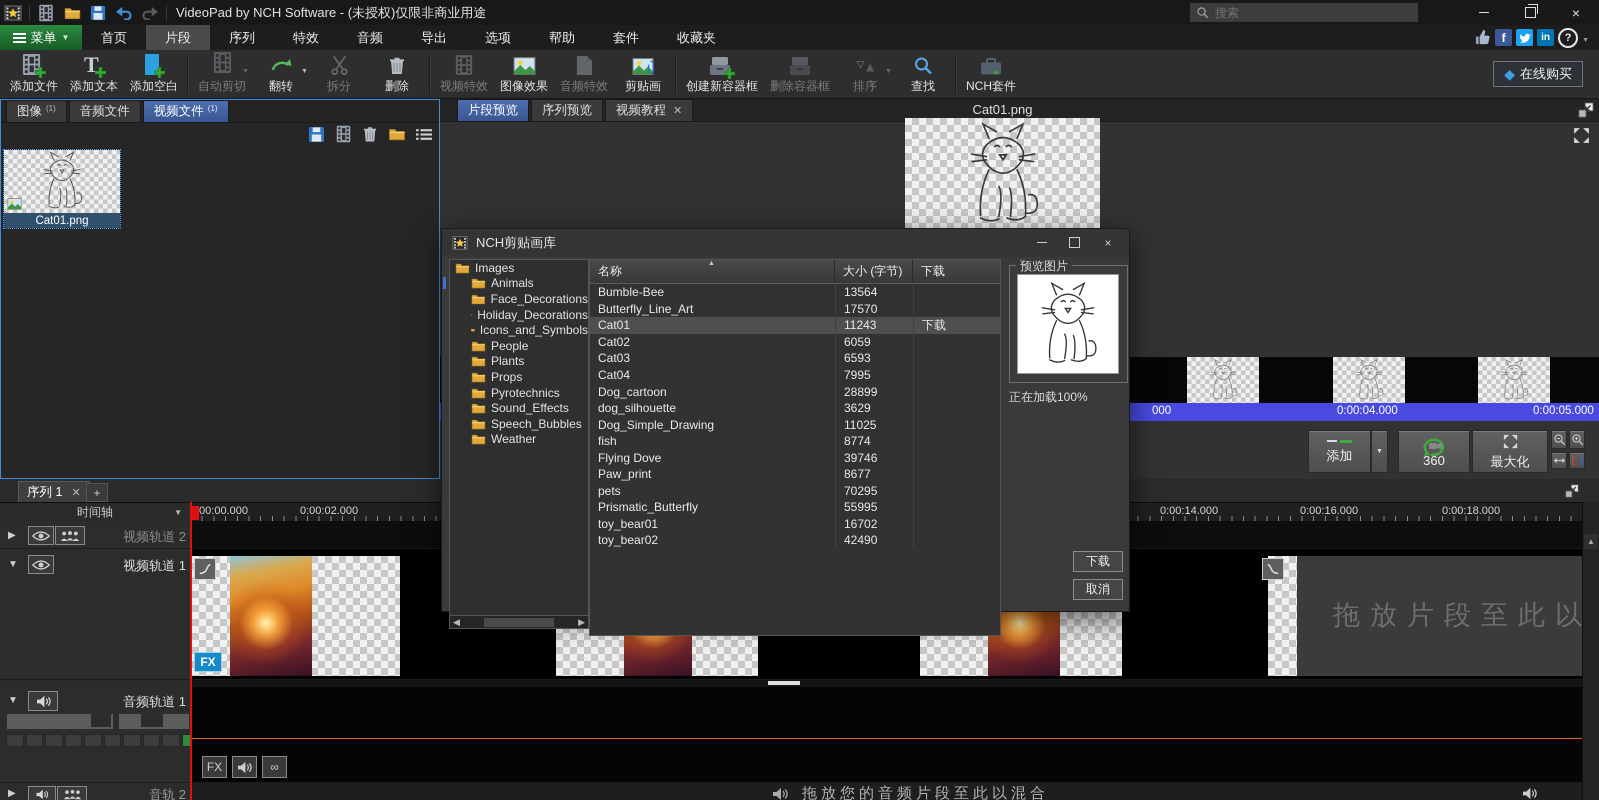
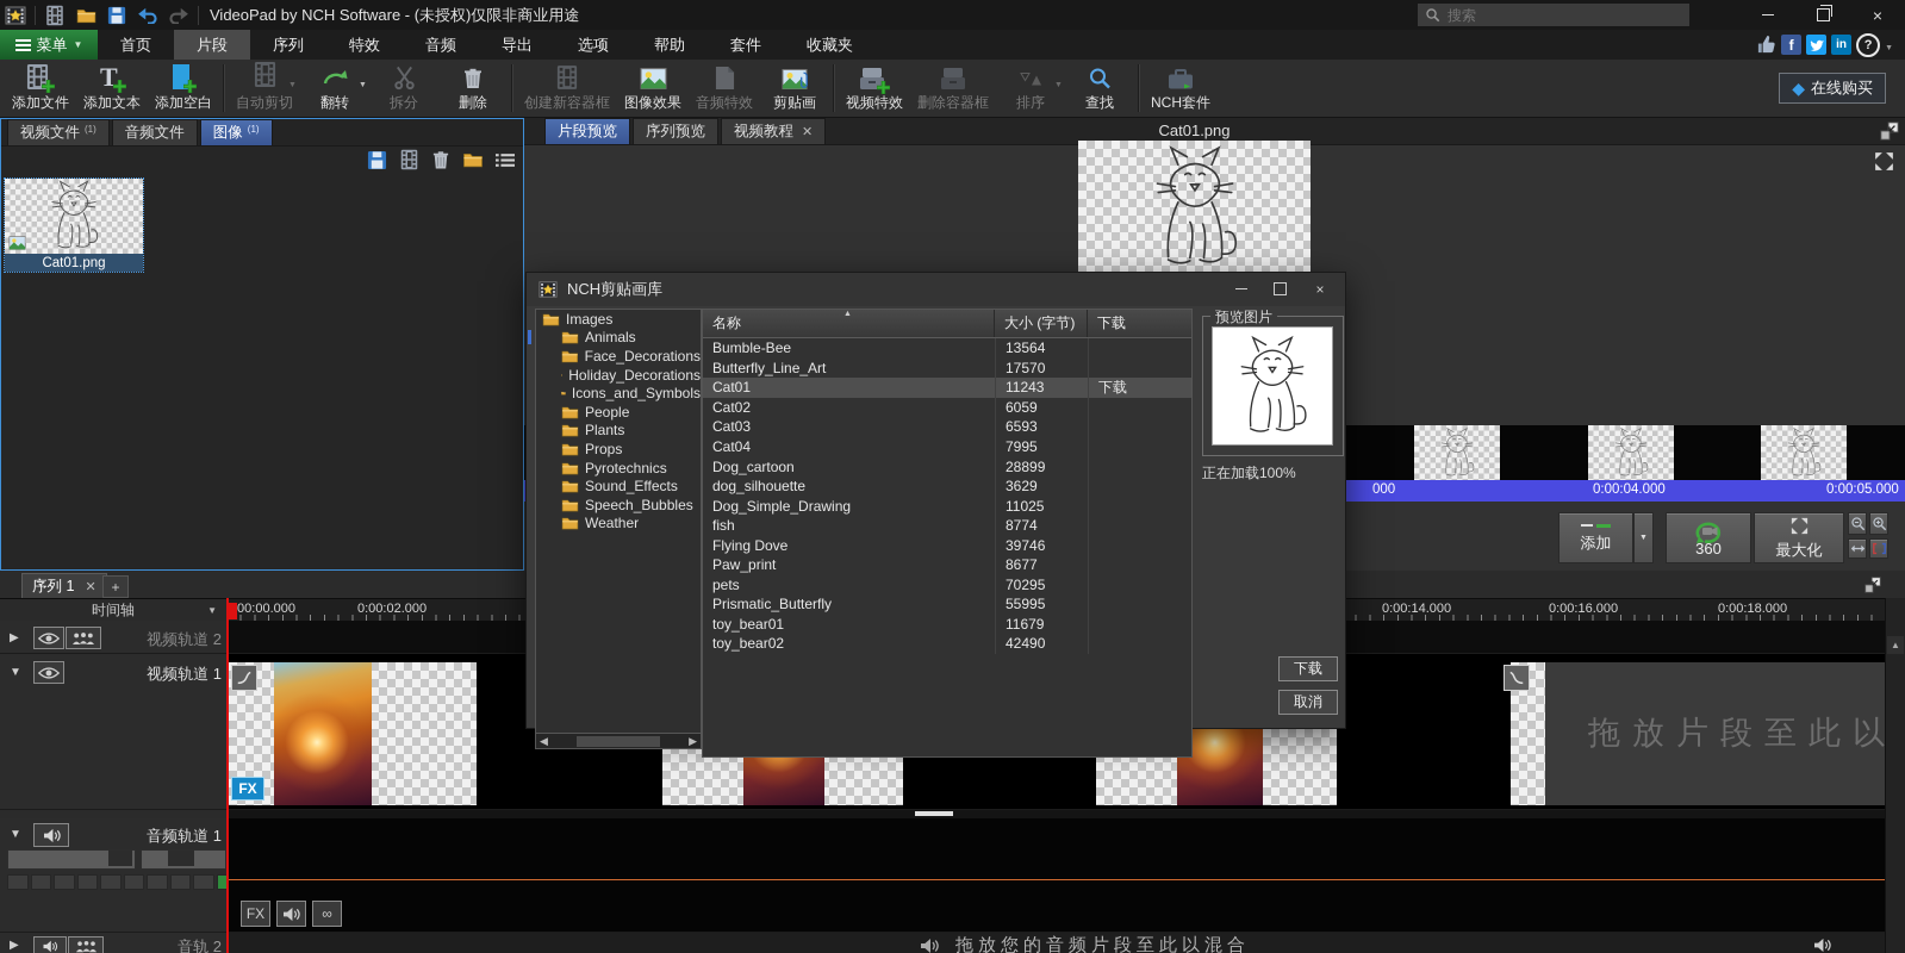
  VideoPad by NCH Software - (未授权)仅限非商业用途
  搜索
  ×
  菜单
  ▼
  首页
  片段
  序列
  特效
  音频
  导出
  选项
  帮助
  套件
  收藏夹
  添加文件
  T
  添加文本
  添加空白
  自动剪切
  翻转
  拆分
  删除
- 视频特效
+ 创建新容器框
  图像效果
  音频特效
  剪贴画
- 创建新容器框
+ 视频特效
  删除容器框
  排序
  查找
  NCH套件
  在线购买
- 图像
+ 视频文件
  (1)
  音频文件
- 视频文件
+ 图像
  (1)
  Cat01.png
  片段预览
  序列预览
  视频教程
  ✕
  Cat01.png
  000
  0:00:04.000
  0:00:05.000
  添加
  360
  最大化
  序列 1
  ✕
  +
  时间轴
  ▼
  00:00.000
  0:00:02.000
  0:00:14.000
  0:00:16.000
  0:00:18.000
  ▶
  视频轨道 2
  ▼
  视频轨道 1
  FX
  拖放片段至此以
  ▼
  音频轨道 1
  FX
  ∞
  ▶
  音轨 2
  拖放您的音频片段至此以混合
  ▲
  NCH剪贴画库
  ×
  Images
  Animals
  Face_Decorations
  Holiday_Decorations
  Icons_and_Symbols
  People
  Plants
  Props
  Pyrotechnics
  Sound_Effects
  Speech_Bubbles
  Weather
  ◀
  ▶
  名称
  大小 (字节)
  下载
  Bumble-Bee
  13564
  Butterfly_Line_Art
  17570
  Cat01
  11243
  下载
  Cat02
  6059
  Cat03
  6593
  Cat04
  7995
  Dog_cartoon
  28899
  dog_silhouette
  3629
  Dog_Simple_Drawing
  11025
  fish
  8774
  Flying Dove
  39746
  Paw_print
  8677
  pets
  70295
  Prismatic_Butterfly
  55995
  toy_bear01
- 16702
+ 11679
  toy_bear02
  42490
  预览图片
  正在加载100%
  下载
  取消
